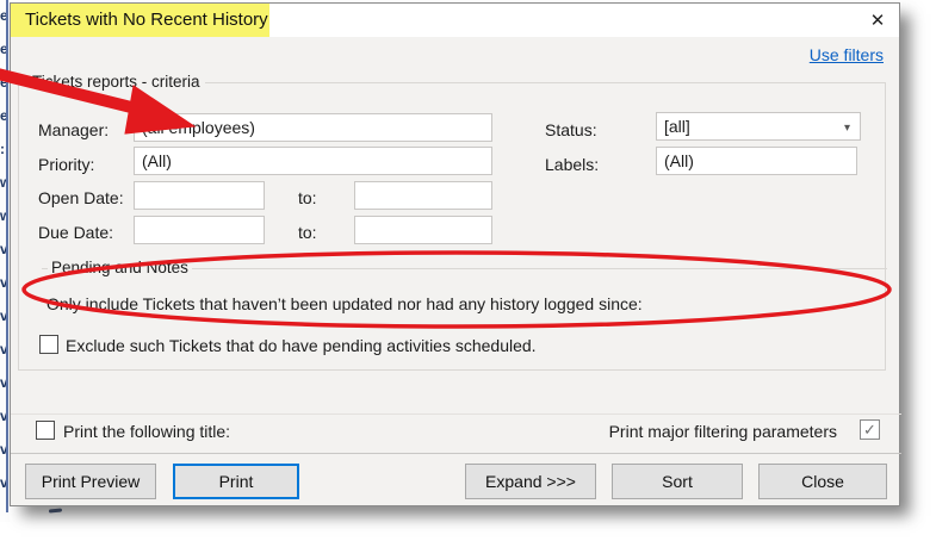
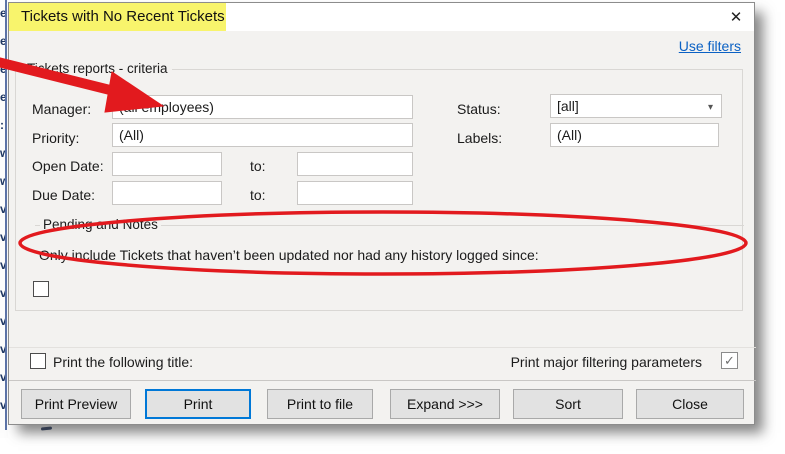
  e
  e
  e
  e
  :
  w
  w
  v
  v
  v
  v
  v
  v
  v
  v
- Tickets with No Recent History
+ Tickets with No Recent Tickets
  ✕
  Use filters
  kets reports - criteria
  Manager:
  Priority:
  (All)
  Open Date:
  to:
  Due Date:
  to:
  Status:
  [all]
  ▾
  Labels:
  (All)
  Pendid Notes
  ly include Tickets that haven’t been updated nor had any history logged since:
- Exclude such Tickets that do have pending activities scheduled.
  Print the following title:
  Print major filtering parameters
  ✓
  Print Preview
  Print
+ Print to file
  Expand >>>
  Sort
  Close
